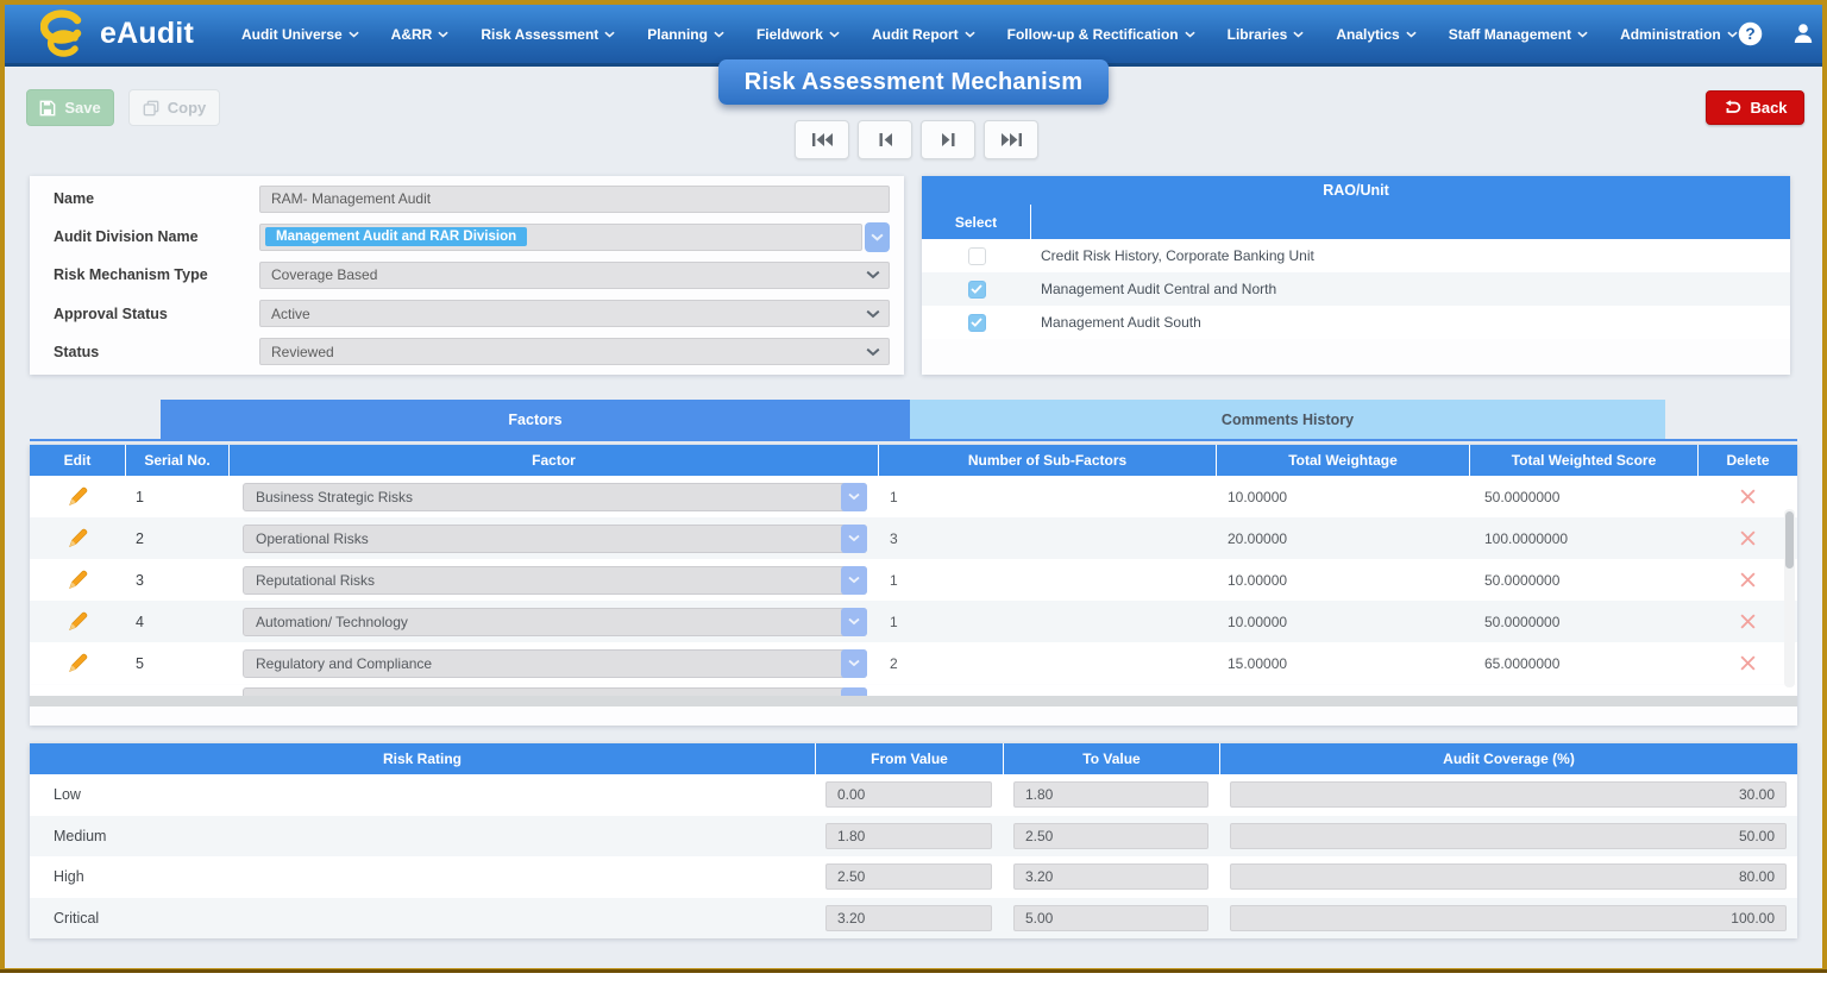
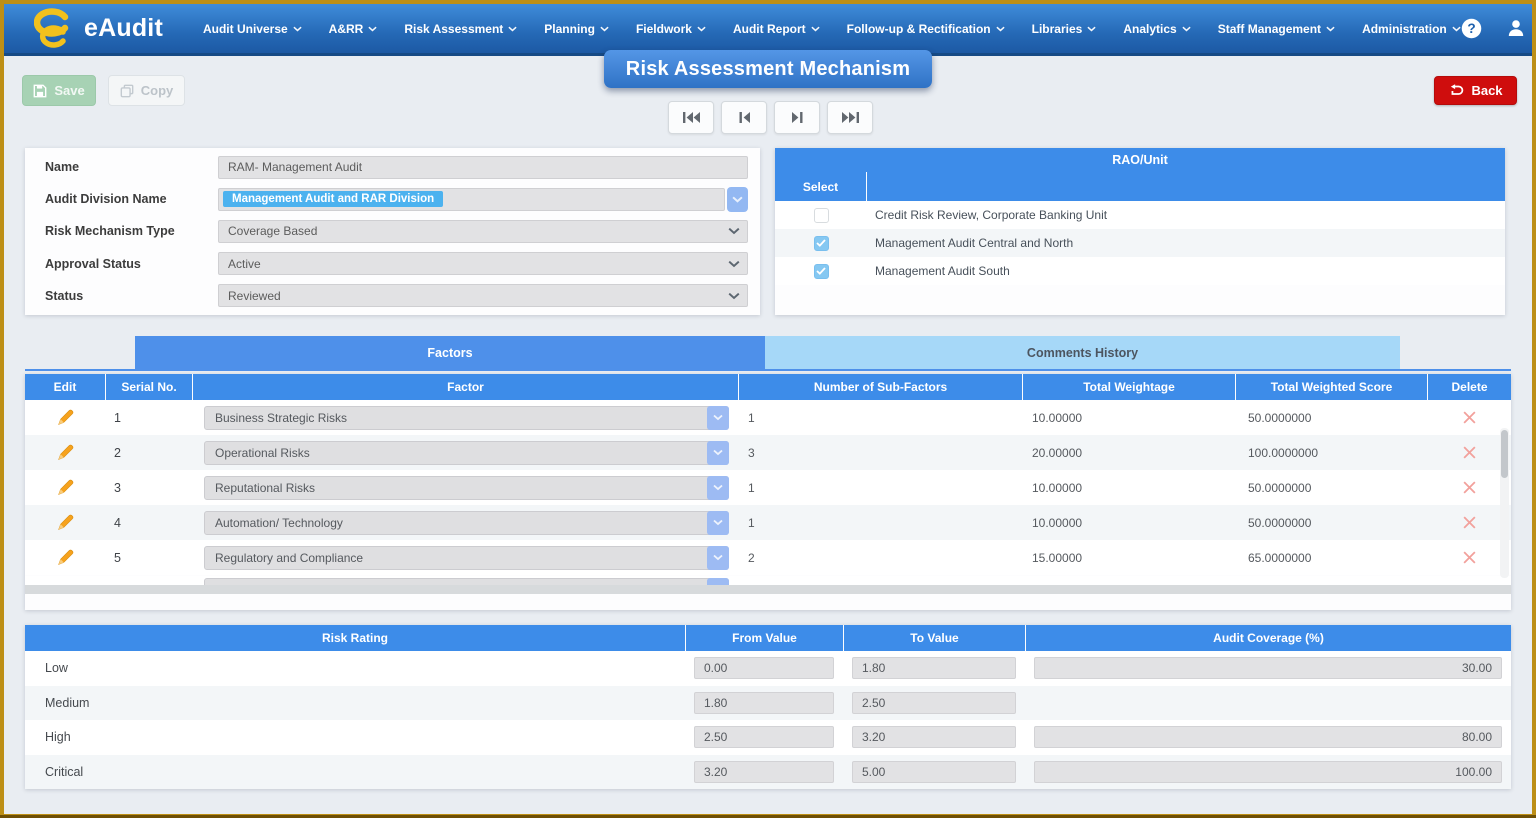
  eAudit
  Audit Universe
  A&RR
  Risk Assessment
  Planning
  Fieldwork
  Audit Report
  Follow-up & Rectification
  Libraries
  Analytics
  Staff Management
  Administration
  ?
  Save
  Copy
  Risk Assessment Mechanism
  Back
  Name
  RAM- Management Audit
  Audit Division Name
  Management Audit and RAR Division
  Risk Mechanism Type
  Coverage Based
  Approval Status
  Active
  Status
  Reviewed
  RAO/Unit
  Select
- Credit Risk History, Corporate Banking Unit
+ Credit Risk Review, Corporate Banking Unit
  Management Audit Central and North
  Management Audit South
  Factors
  Comments History
  Edit
  Serial No.
  Factor
  Number of Sub-Factors
  Total Weightage
  Total Weighted Score
  Delete
  1
  Business Strategic Risks
  1
  10.00000
  50.0000000
  2
  Operational Risks
  3
  20.00000
  100.0000000
  3
  Reputational Risks
  1
  10.00000
  50.0000000
  4
  Automation/ Technology
  1
  10.00000
  50.0000000
  5
  Regulatory and Compliance
  2
  15.00000
  65.0000000
  Risk Rating
  From Value
  To Value
  Audit Coverage (%)
  Low
  0.00
  1.80
  30.00
  Medium
  1.80
  2.50
- 50.00
  High
  2.50
  3.20
  80.00
  Critical
  3.20
  5.00
  100.00
